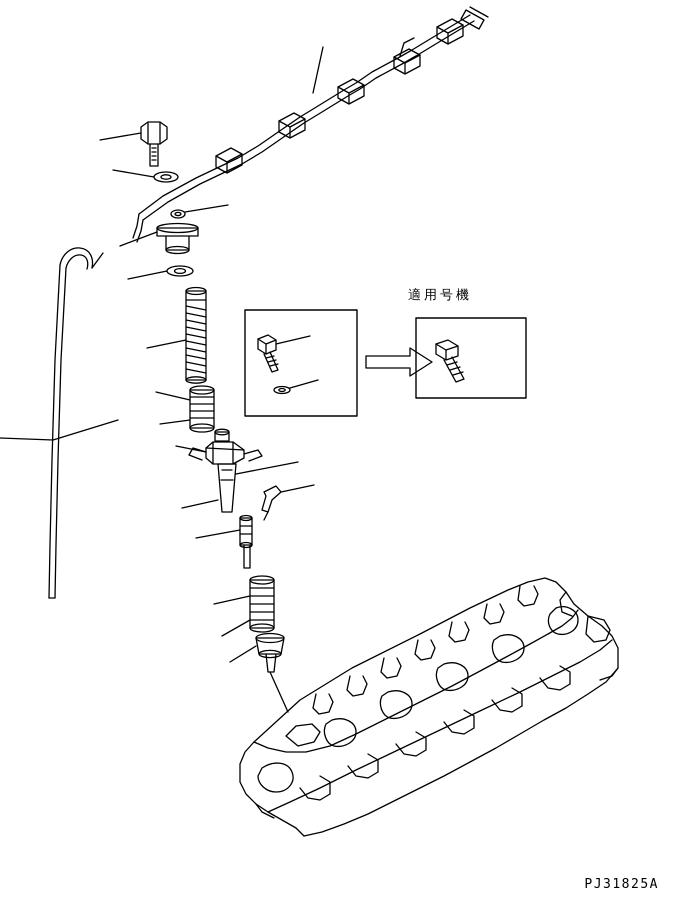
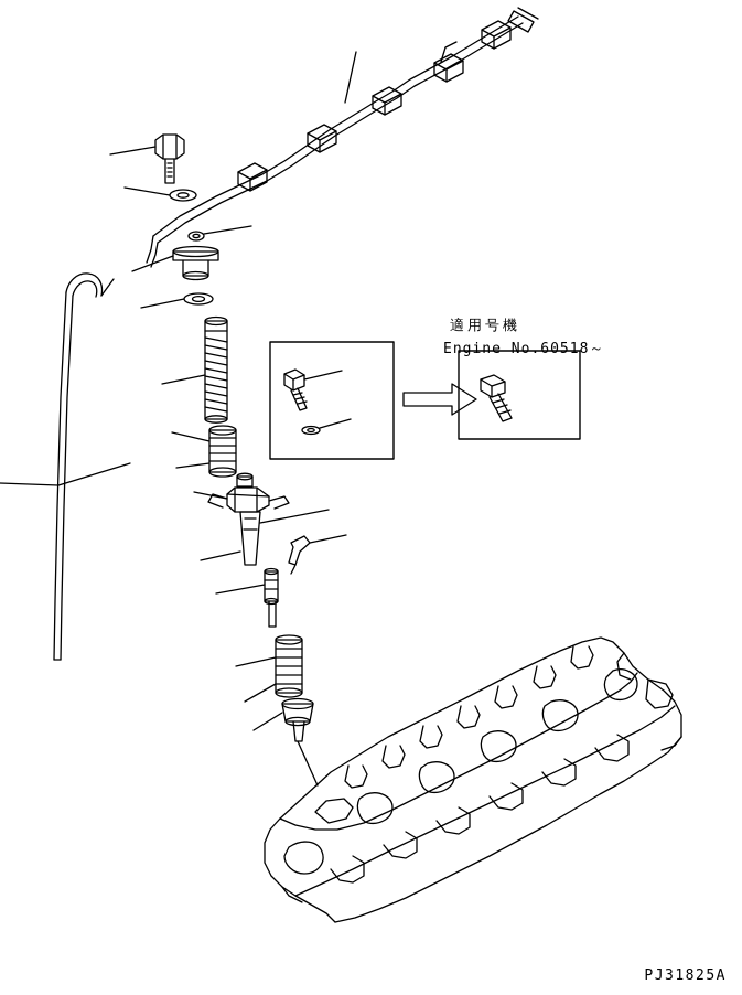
  適用号機
+ Engine No.60518～
  PJ31825A
